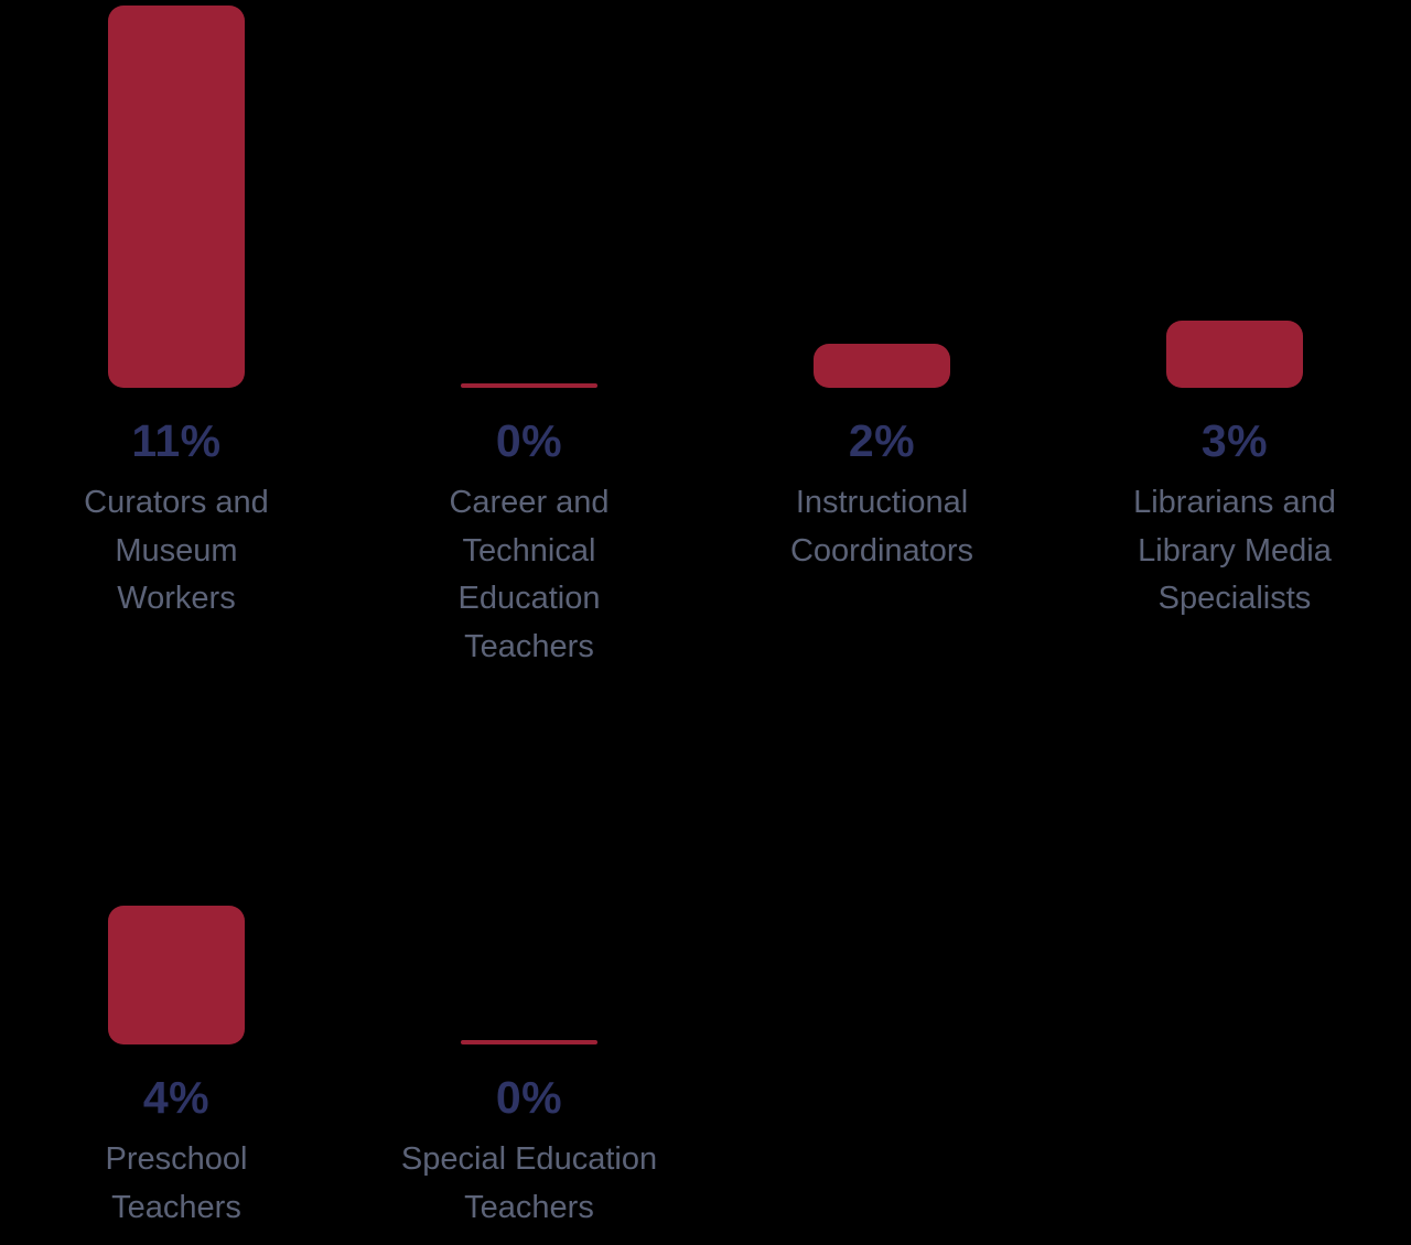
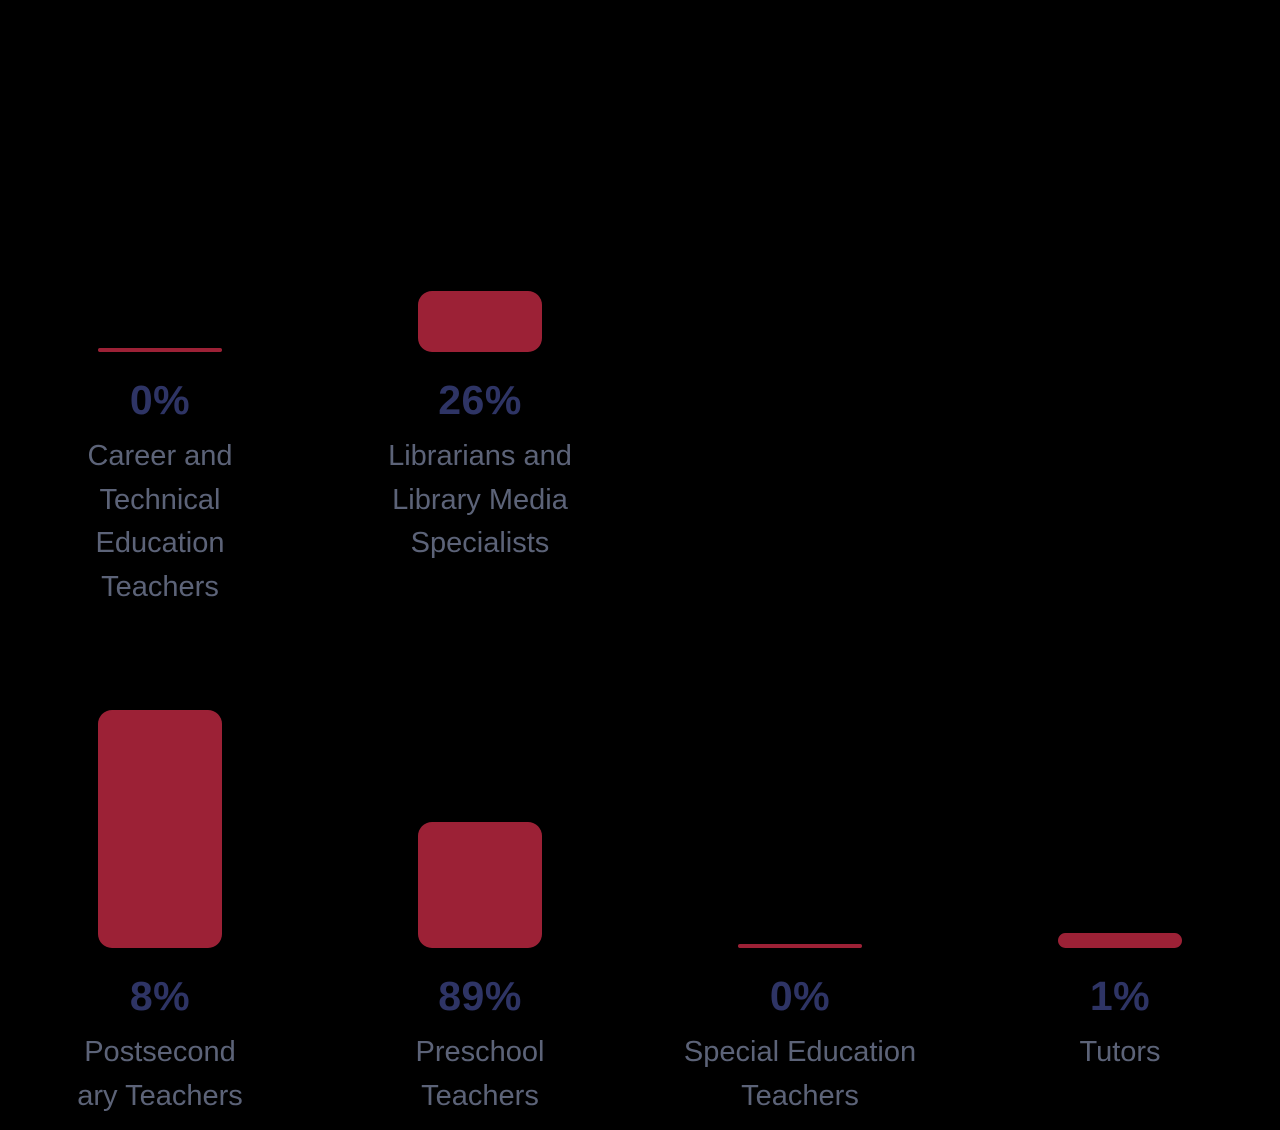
- 11%
- Curators and
- Museum
- Workers
  0%
  Career and
  Technical
  Education
  Teachers
- 2%
- Instructional
- Coordinators
- 3%
+ 26%
  Librarians and
  Library Media
  Specialists
+ 8%
+ Postsecond
+ ary Teachers
- 4%
+ 89%
  Preschool
  Teachers
  0%
  Special Education
  Teachers
+ 1%
+ Tutors
